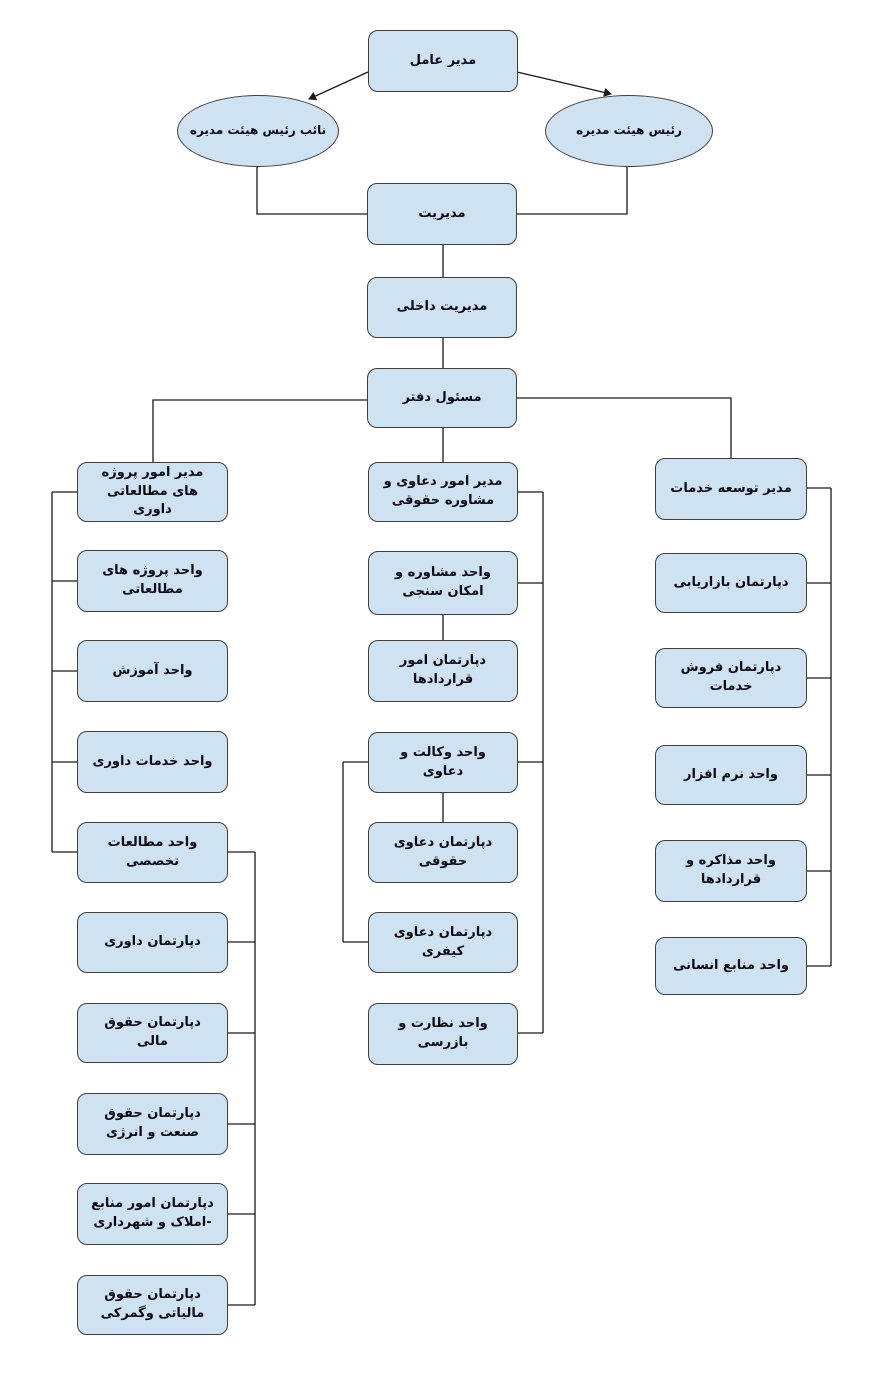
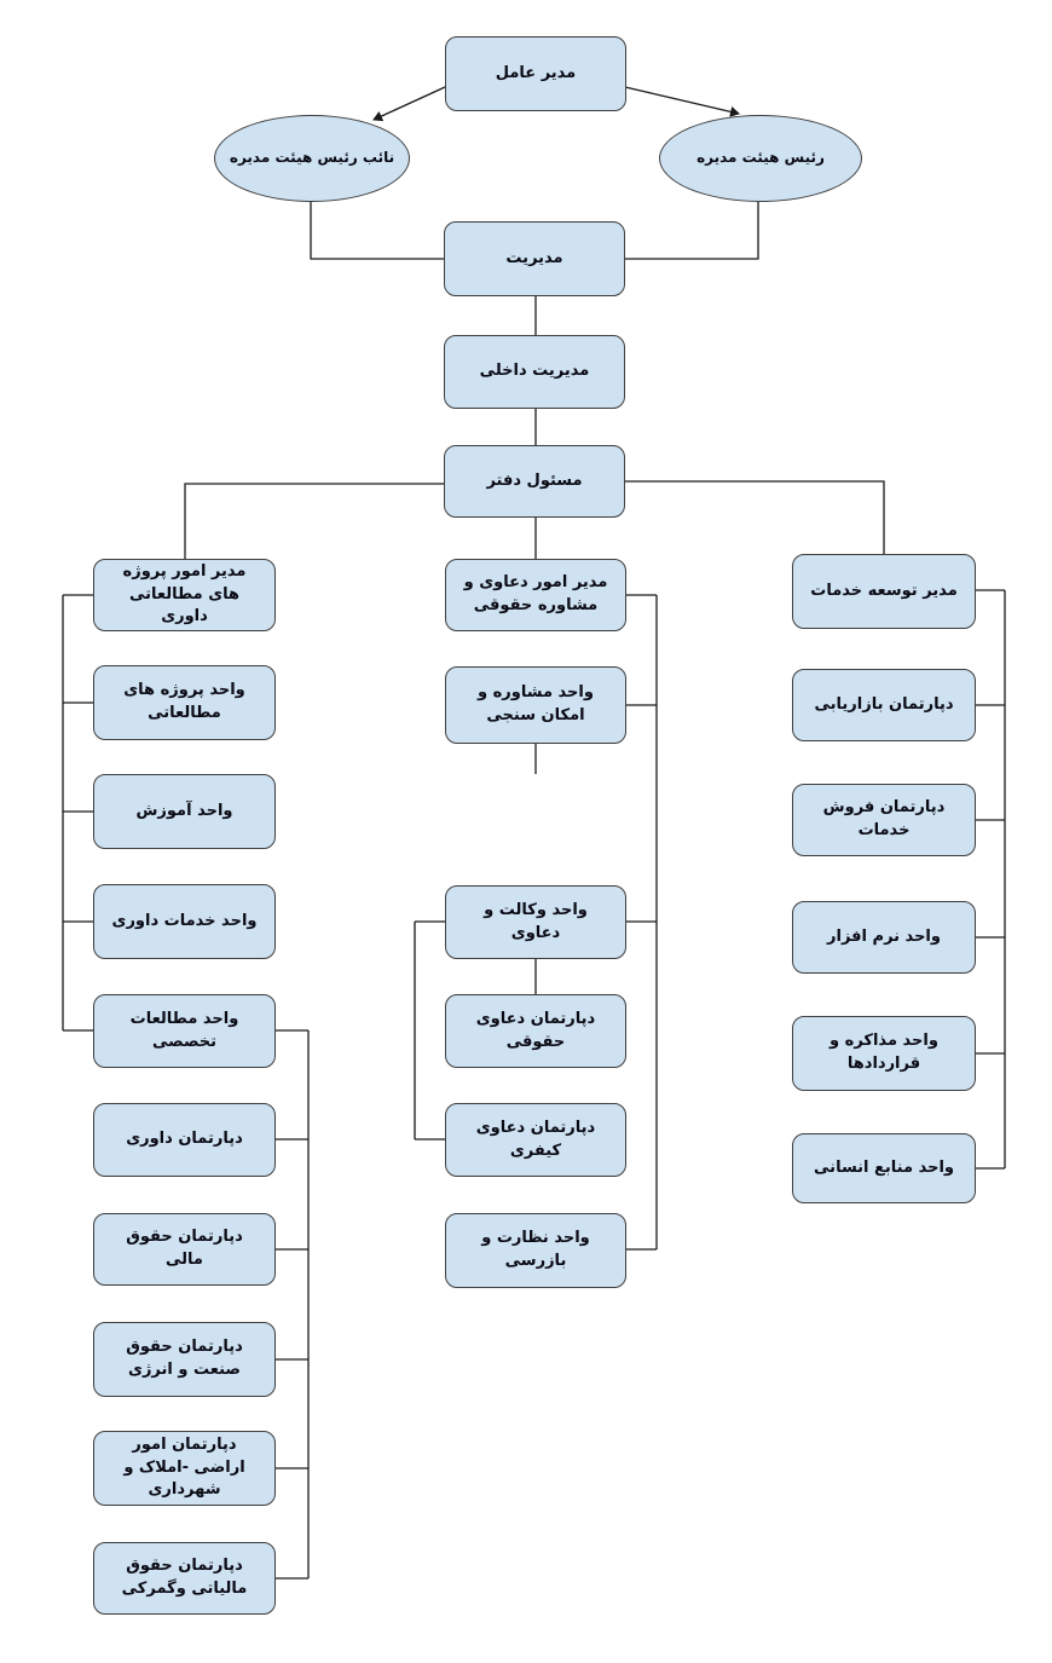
  مدیر عامل
  نائب رئیس هیئت مدیره
  رئیس هیئت مدیره
  مدیریت
  مدیریت داخلی
  مسئول دفتر
  مدیر امور پروژه های مطالعاتی داوری
  واحد پروژه های مطالعاتی
  واحد آموزش
  واحد خدمات داوری
  واحد مطالعات تخصصی
  دپارتمان داوری
  دپارتمان حقوق مالی
  دپارتمان حقوق صنعت و انرژی
- دپارتمان امور منابع -املاک و شهرداری
+ دپارتمان امور اراضی -املاک و شهرداری
  دپارتمان حقوق مالیاتی وگمرکی
  مدیر امور دعاوی و مشاوره حقوقی
  واحد مشاوره و امکان سنجی
- دپارتمان امور قراردادها
  واحد وکالت و دعاوی
  دپارتمان دعاوی حقوقی
  دپارتمان دعاوی کیفری
  واحد نظارت و بازرسی
  مدیر توسعه خدمات
  دپارتمان بازاریابی
  دپارتمان فروش خدمات
  واحد نرم افزار
  واحد مذاکره و قراردادها
  واحد منابع انسانی
